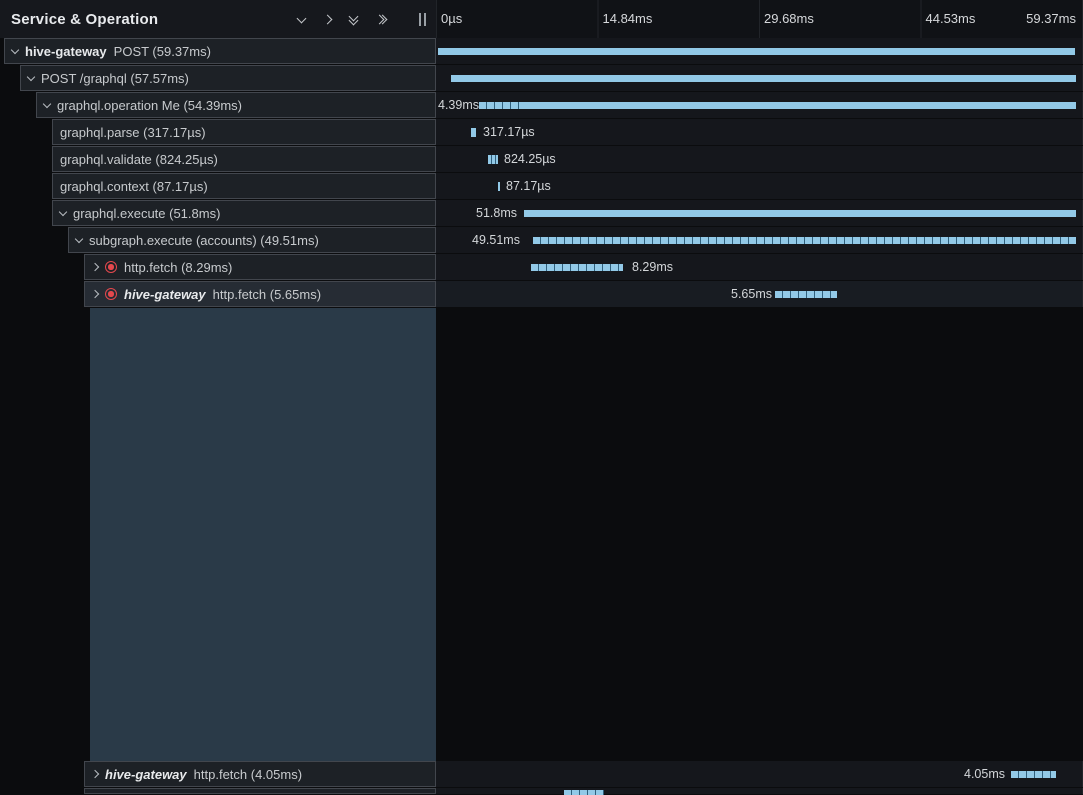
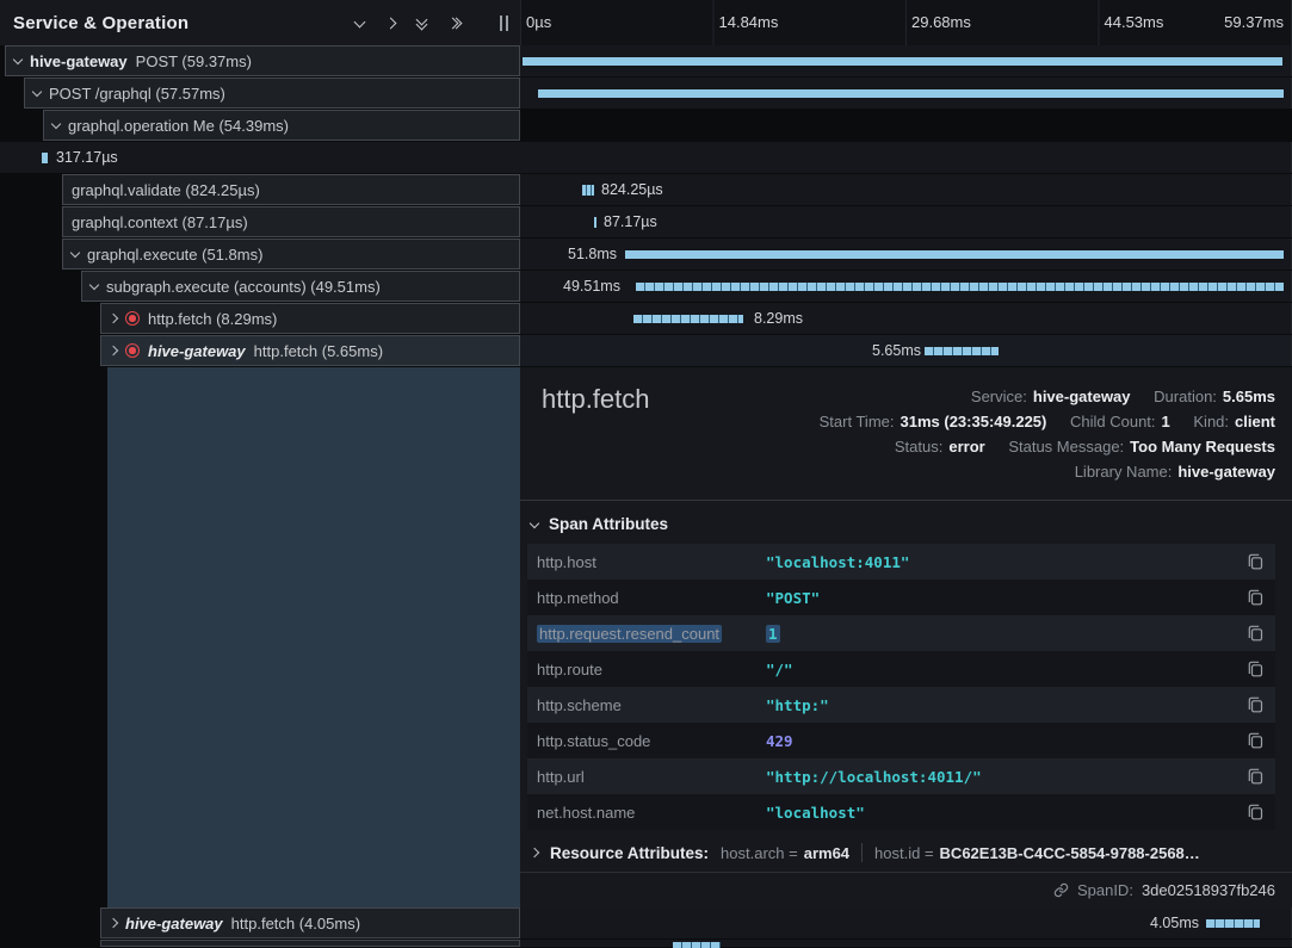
  Service & Operation
  0µs
  14.84ms
  29.68ms
  44.53ms
  59.37ms
  hive-gateway
  POST (59.37ms)
  POST /graphql (57.57ms)
  graphql.operation Me (54.39ms)
- 4.39ms
- graphql.parse (317.17µs)
  317.17µs
  graphql.validate (824.25µs)
  824.25µs
  graphql.context (87.17µs)
  87.17µs
  graphql.execute (51.8ms)
  51.8ms
  subgraph.execute (accounts) (49.51ms)
  49.51ms
  http.fetch (8.29ms)
  8.29ms
  hive-gateway
  http.fetch (5.65ms)
  5.65ms
+ http.fetch
+ Service: hive-gateway Duration: 5.65ms
+ Start Time: 31ms (23:35:49.225) Child Count: 1 Kind: client
+ Status: error Status Message: Too Many Requests
+ Library Name: hive-gateway
+ Span Attributes
+ http.host
+ "localhost:4011"
+ http.method
+ "POST"
+ http.request.resend_count
+ 1
+ http.route
+ "/"
+ http.scheme
+ "http:"
+ http.status_code
+ 429
+ http.url
+ "http://localhost:4011/"
+ net.host.name
+ "localhost"
+ Resource Attributes:
+ host.arch = arm64
+ host.id = BC62E13B-C4CC-5854-9788-2568…
+ SpanID:
+ 3de02518937fb246
  hive-gateway
  http.fetch (4.05ms)
  4.05ms
